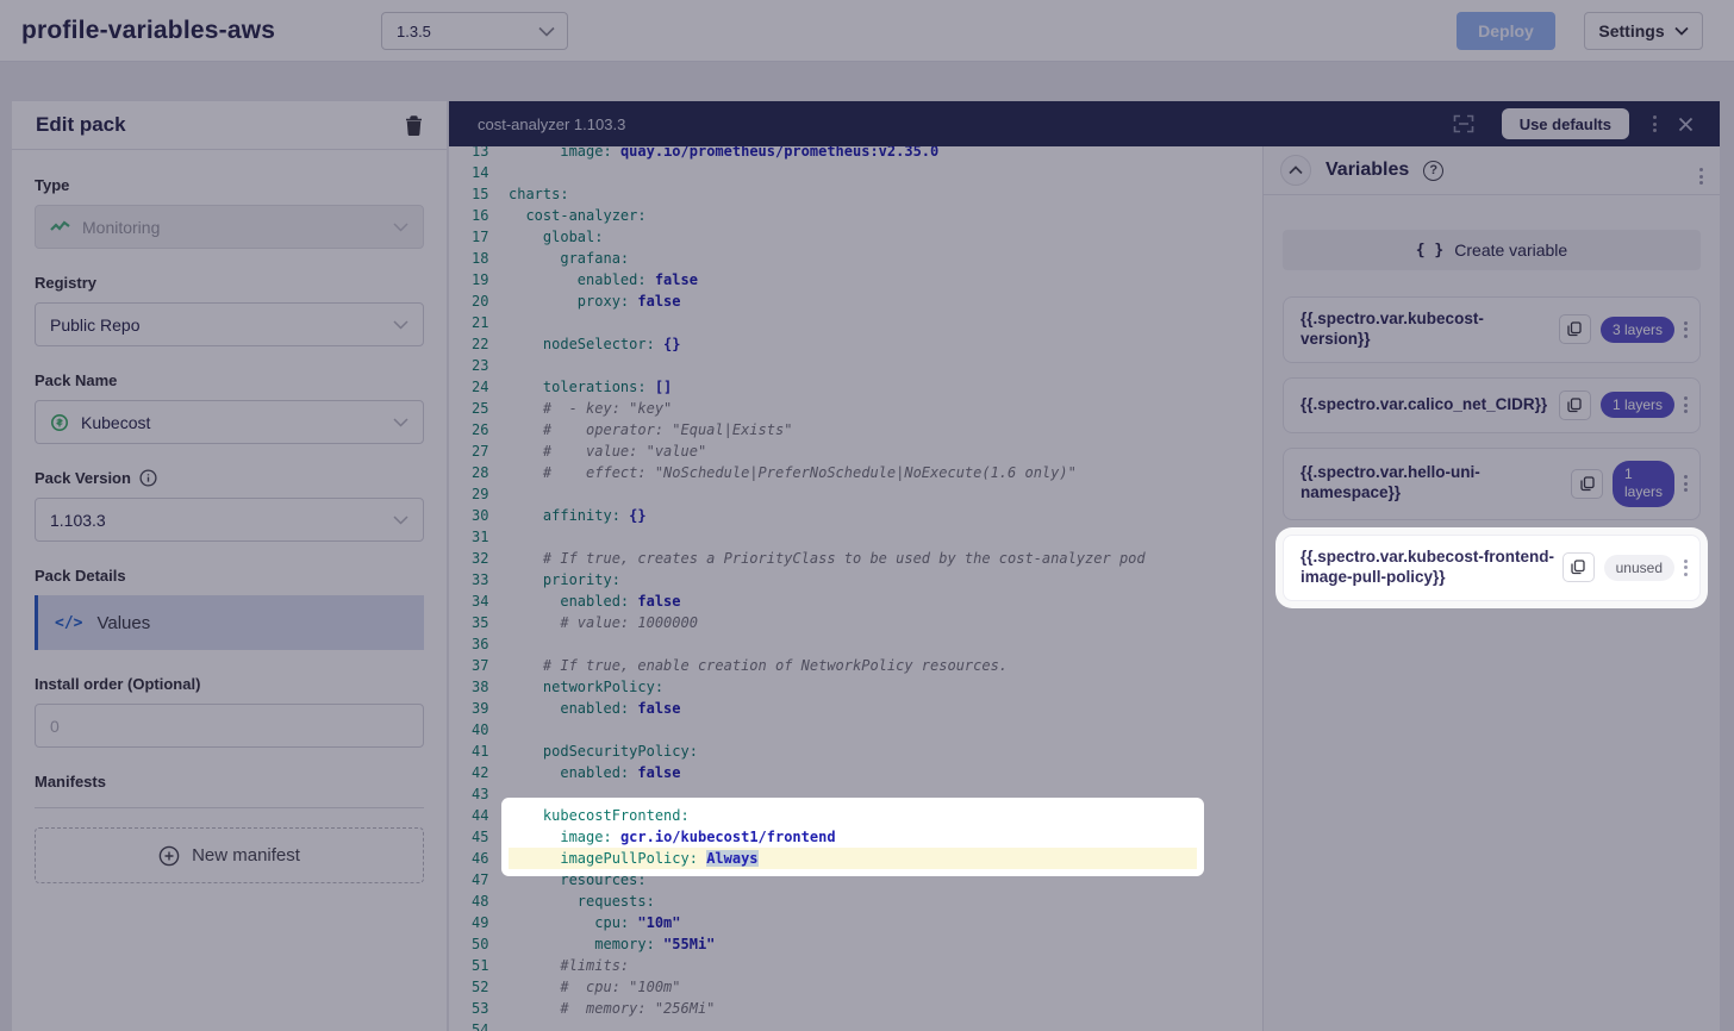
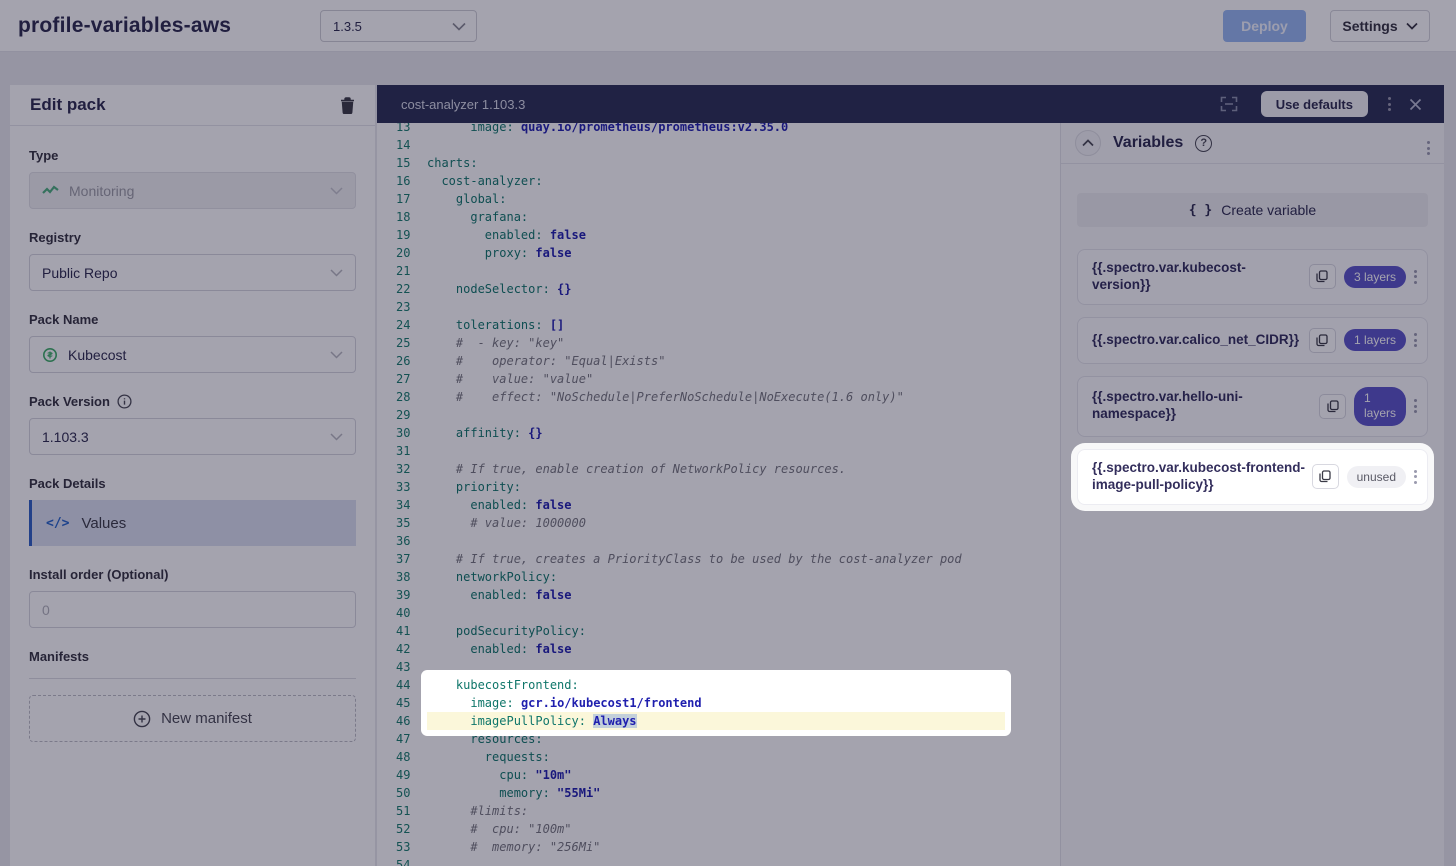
  profile-variables-aws
  1.3.5
  Deploy
  Settings
  Edit pack
  Type
  Monitoring
  Registry
  Public Repo
  Pack Name
  Kubecost
  Pack Version
  1.103.3
  Pack Details
  </>
  Values
  Install order (Optional)
  0
  Manifests
  New manifest
  cost-analyzer 1.103.3
  Use defaults
  13
  14
  15
  16
  17
  18
  19
  20
  21
  22
  23
  24
  25
  26
  27
  28
  29
  30
  31
  32
  33
  34
  35
  36
  37
  38
  39
  40
  41
  42
  43
  44
  45
  46
  47
  48
  49
  50
  51
  52
  53
  54
  image: quay.io/prometheus/prometheus:v2.35.0
  charts:
  cost-analyzer:
  global:
  grafana:
  enabled: false
  proxy: false
  nodeSelector: {}
  tolerations: []
  # - key: "key"
  # operator: "Equal|Exists"
  # value: "value"
  # effect: "NoSchedule|PreferNoSchedule|NoExecute(1.6 only)"
  affinity: {}
- # If true, creates a PriorityClass to be used by the cost-analyzer pod
+ # If true, enable creation of NetworkPolicy resources.
  priority:
  enabled: false
  # value: 1000000
- # If true, enable creation of NetworkPolicy resources.
+ # If true, creates a PriorityClass to be used by the cost-analyzer pod
  networkPolicy:
  enabled: false
  podSecurityPolicy:
  enabled: false
  kubecostFrontend:
  image: gcr.io/kubecost1/frontend
  imagePullPolicy: Always
  resources:
  requests:
  cpu: "10m"
  memory: "55Mi"
  #limits:
  # cpu: "100m"
  # memory: "256Mi"
  Variables
  ?
  { }
  Create variable
  {{.spectro.var.kubecost-version}}
  3 layers
  {{.spectro.var.calico_net_CIDR}}
  1 layers
  {{.spectro.var.hello-uni-namespace}}
  1 layers
  {{.spectro.var.kubecost-frontend-image-pull-policy}}
  unused
